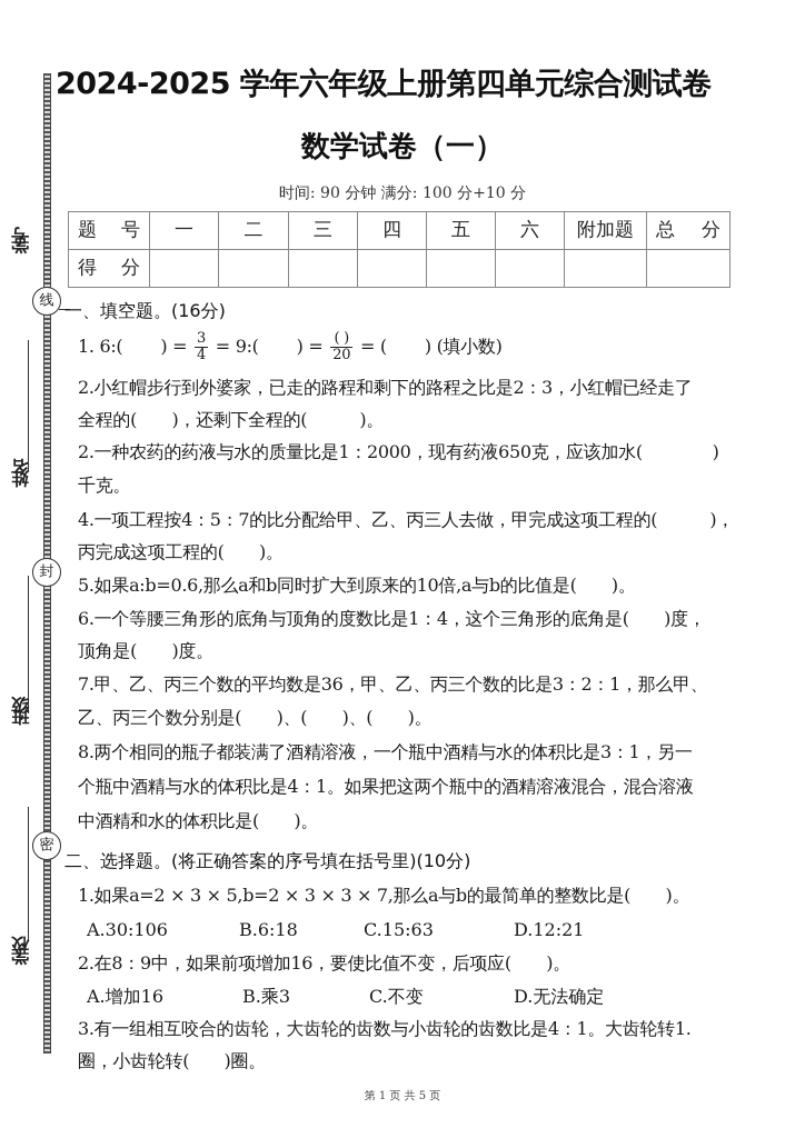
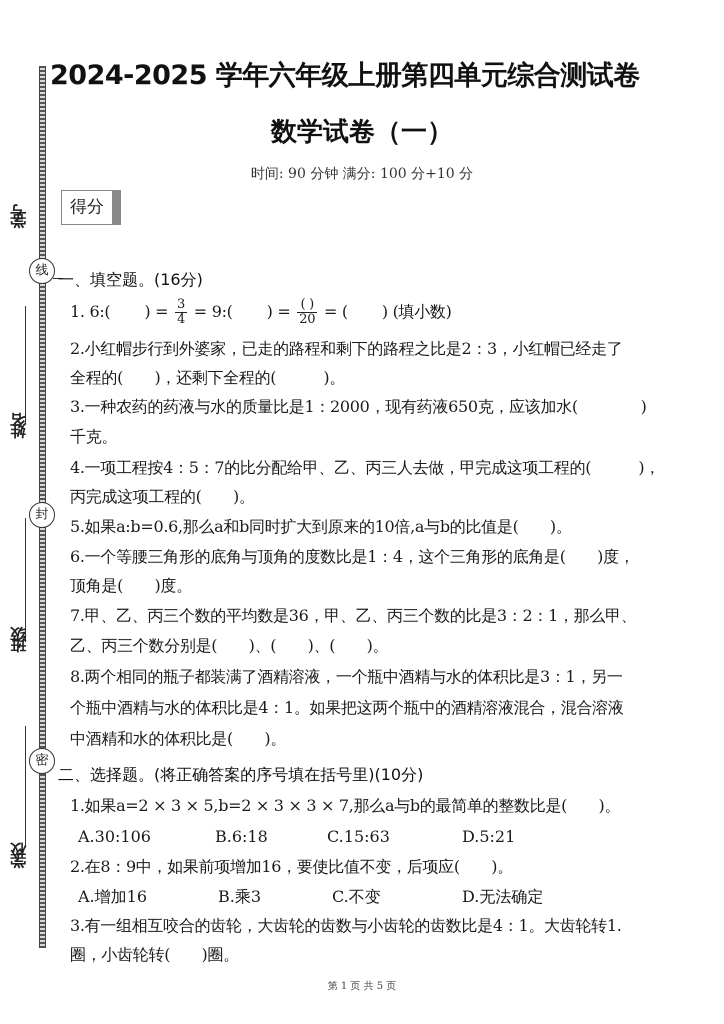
  线
  封
  密
  2024-2025 学年六年级上册第四单元综合测试卷
  数学试卷（一）
  时间: 90 分钟 满分: 100 分+10 分
- 题号	一	二	三	四	五	六	附加题	总分
  得分
  一、填空题。(16分)
  1. 6:( ) =
  3
  4
  = 9:( ) =
  ( )
  20
  = ( ) (填小数)
  2.小红帽步行到外婆家，已走的路程和剩下的路程之比是2：3，小红帽已经走了
  全程的( )，还剩下全程的( )。
- 2.一种农药的药液与水的质量比是1：2000，现有药液650克，应该加水( )
+ 3.一种农药的药液与水的质量比是1：2000，现有药液650克，应该加水( )
  千克。
  4.一项工程按4：5：7的比分配给甲、乙、丙三人去做，甲完成这项工程的( )，
  丙完成这项工程的( )。
  5.如果a:b=0.6,那么a和b同时扩大到原来的10倍,a与b的比值是( )。
  6.一个等腰三角形的底角与顶角的度数比是1：4，这个三角形的底角是( )度，
  顶角是( )度。
  7.甲、乙、丙三个数的平均数是36，甲、乙、丙三个数的比是3：2：1，那么甲、
  乙、丙三个数分别是( )、( )、( )。
  8.两个相同的瓶子都装满了酒精溶液，一个瓶中酒精与水的体积比是3：1，另一
  个瓶中酒精与水的体积比是4：1。如果把这两个瓶中的酒精溶液混合，混合溶液
  中酒精和水的体积比是( )。
  二、选择题。(将正确答案的序号填在括号里)(10分)
  1.如果a=2 × 3 × 5,b=2 × 3 × 3 × 7,那么a与b的最简单的整数比是( )。
- A.30:106 B.6:18 C.15:63 D.12:21
+ A.30:106 B.6:18 C.15:63 D.5:21
  2.在8：9中，如果前项增加16，要使比值不变，后项应( )。
  A.增加16 B.乘3 C.不变 D.无法确定
  3.有一组相互咬合的齿轮，大齿轮的齿数与小齿轮的齿数比是4：1。大齿轮转1.
  圈，小齿轮转( )圈。
  第 1 页 共 5 页
